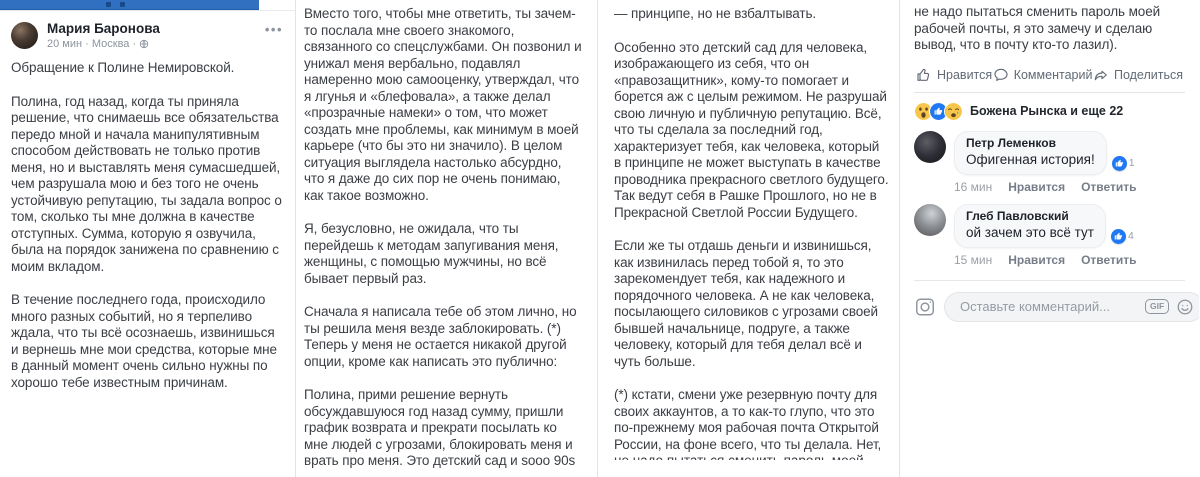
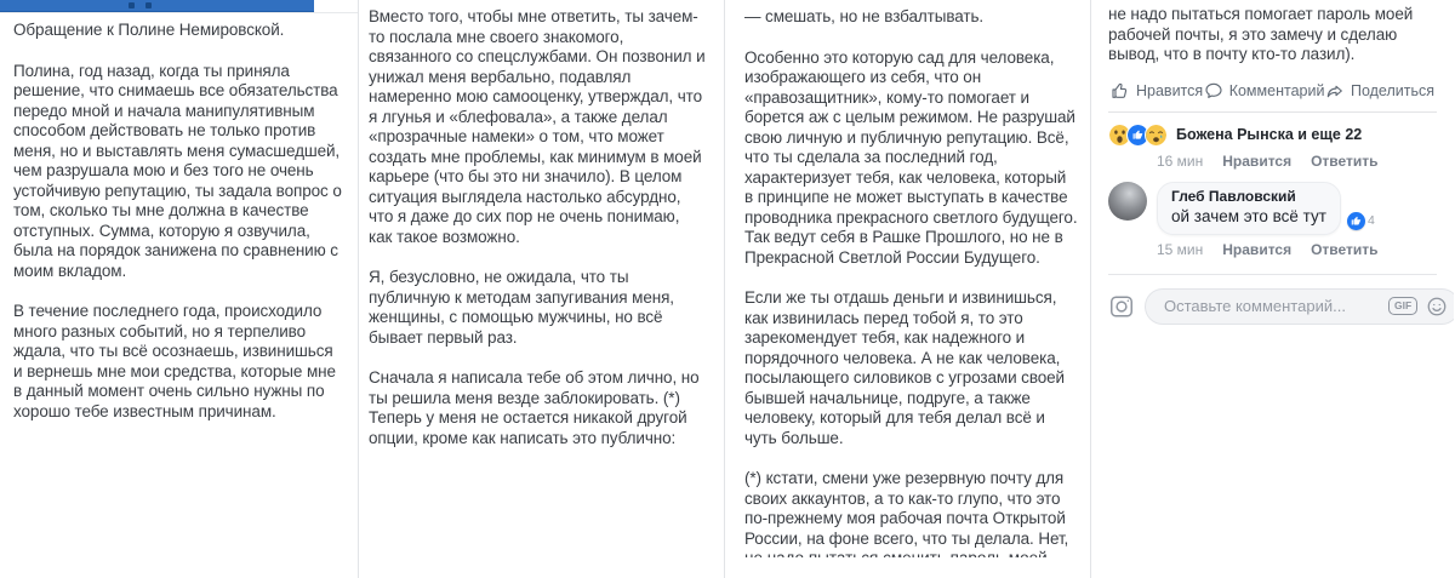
- Мария Баронова
- 20 мин · Москва ·
- •••
  Обращение к Полине Немировской.
  Полина, год назад, когда ты приняла решение, что снимаешь все обязательства передо мной и начала манипулятивным способом действовать не только против меня, но и выставлять меня сумасшедшей, чем разрушала мою и без того не очень устойчивую репутацию, ты задала вопрос о том, сколько ты мне должна в качестве отступных. Сумма, которую я озвучила, была на порядок занижена по сравнению с моим вкладом.
  В течение последнего года, происходило много разных событий, но я терпеливо ждала, что ты всё осознаешь, извинишься и вернешь мне мои средства, которые мне в данный момент очень сильно нужны по хорошо тебе известным причинам.
  Вместо того, чтобы мне ответить, ты зачем-то послала мне своего знакомого, связанного со спецслужбами. Он позвонил и унижал меня вербально, подавлял намеренно мою самооценку, утверждал, что я лгунья и «блефовала», а также делал «прозрачные намеки» о том, что может создать мне проблемы, как минимум в моей карьере (что бы это ни значило). В целом ситуация выглядела настолько абсурдно, что я даже до сих пор не очень понимаю, как такое возможно.
- Я, безусловно, не ожидала, что ты перейдешь к методам запугивания меня, женщины, с помощью мужчины, но всё бывает первый раз.
+ Я, безусловно, не ожидала, что ты публичную к методам запугивания меня, женщины, с помощью мужчины, но всё бывает первый раз.
  Сначала я написала тебе об этом лично, но ты решила меня везде заблокировать. (*) Теперь у меня не остается никакой другой опции, кроме как написать это публично:
- Полина, прими решение вернуть обсуждавшуюся год назад сумму, пришли график возврата и прекрати посылать ко мне людей с угрозами, блокировать меня и врать про меня. Это детский сад и sooo 90s
- — принципе, но не взбалтывать.
+ — смешать, но не взбалтывать.
- Особенно это детский сад для человека, изображающего из себя, что он «правозащитник», кому-то помогает и борется аж с целым режимом. Не разрушай свою личную и публичную репутацию. Всё, что ты сделала за последний год, характеризует тебя, как человека, который в принципе не может выступать в качестве проводника прекрасного светлого будущего. Так ведут себя в Рашке Прошлого, но не в Прекрасной Светлой России Будущего.
+ Особенно это которую сад для человека, изображающего из себя, что он «правозащитник», кому-то помогает и борется аж с целым режимом. Не разрушай свою личную и публичную репутацию. Всё, что ты сделала за последний год, характеризует тебя, как человека, который в принципе не может выступать в качестве проводника прекрасного светлого будущего. Так ведут себя в Рашке Прошлого, но не в Прекрасной Светлой России Будущего.
  Если же ты отдашь деньги и извинишься, как извинилась перед тобой я, то это зарекомендует тебя, как надежного и порядочного человека. А не как человека, посылающего силовиков с угрозами своей бывшей начальнице, подруге, а также человеку, который для тебя делал всё и чуть больше.
  (*) кстати, смени уже резервную почту для своих аккаунтов, а то как-то глупо, что это по-прежнему моя рабочая почта Открытой России, на фоне всего, что ты делала. Нет,
- не надо пытаться сменить пароль моей рабочей почты, я это замечу и сделаю вывод, что в почту кто-то лазил).
+ не надо пытаться помогает пароль моей рабочей почты, я это замечу и сделаю вывод, что в почту кто-то лазил).
  Нравится
  Комментарий
  Поделиться
  Божена Рынска и еще 22
- Петр Леменков
- Офигенная история!
- 1
  16 мин
  Нравится
  Ответить
  Глеб Павловский
  ой зачем это всё тут
  4
  15 мин
  Нравится
  Ответить
  Оставьте комментарий...
  GIF
